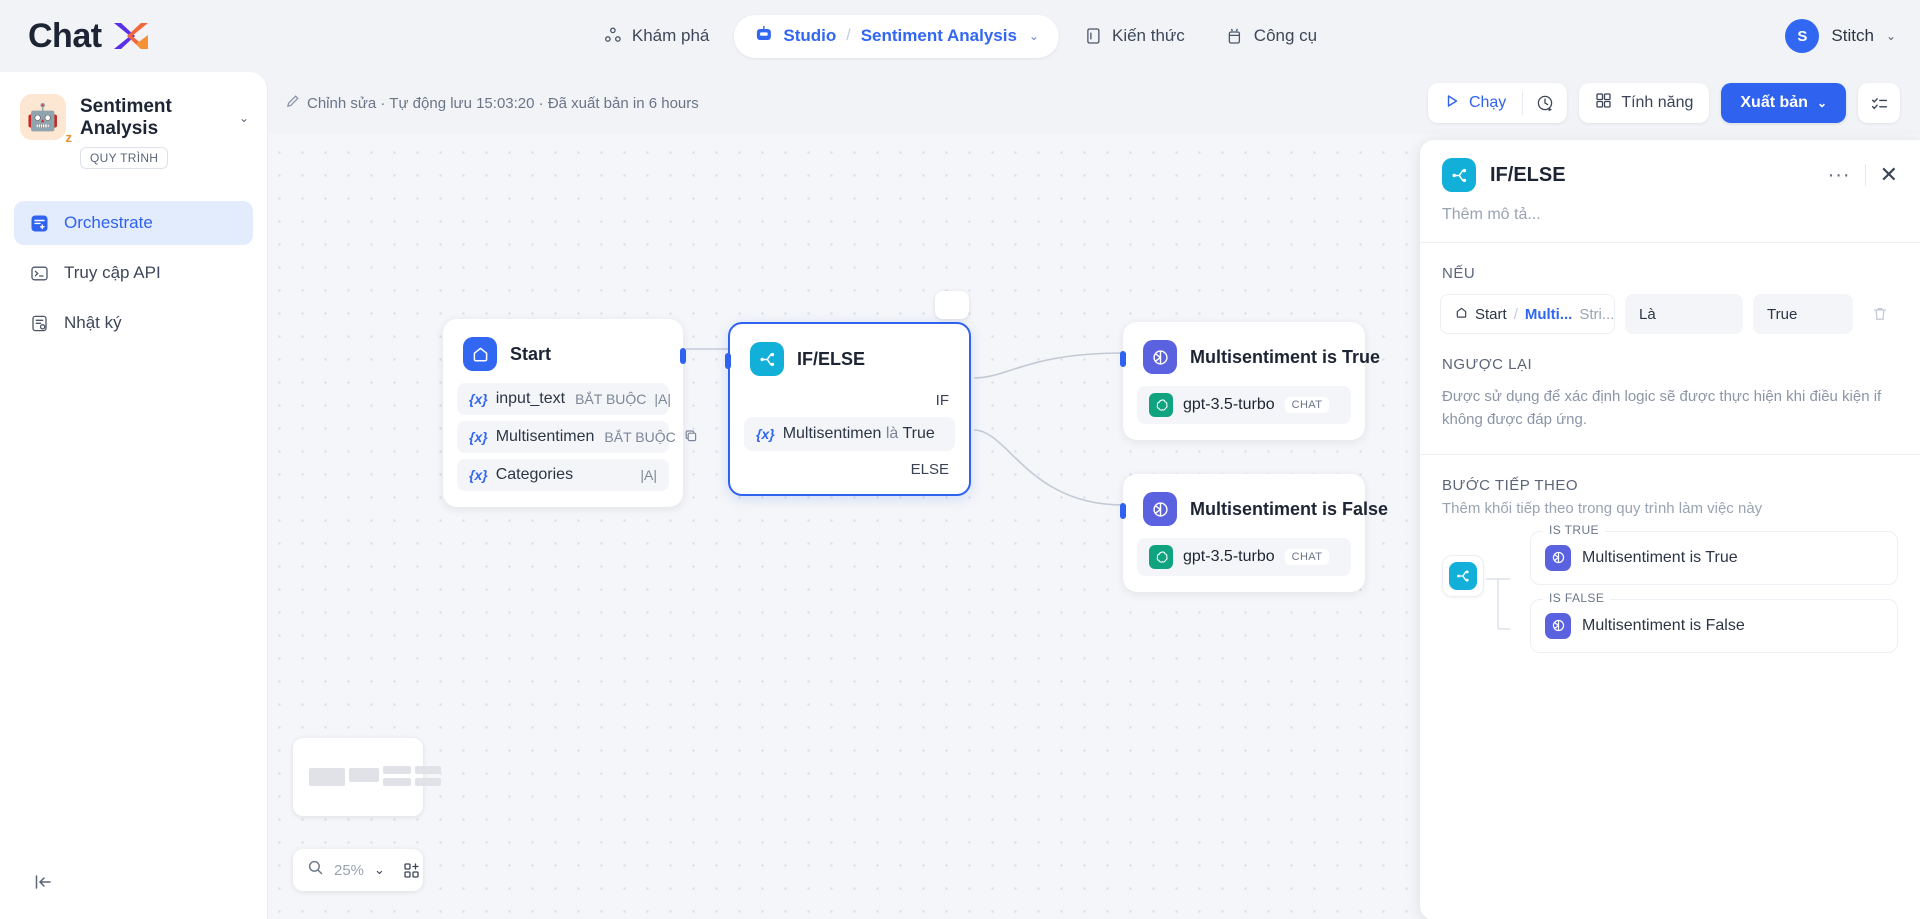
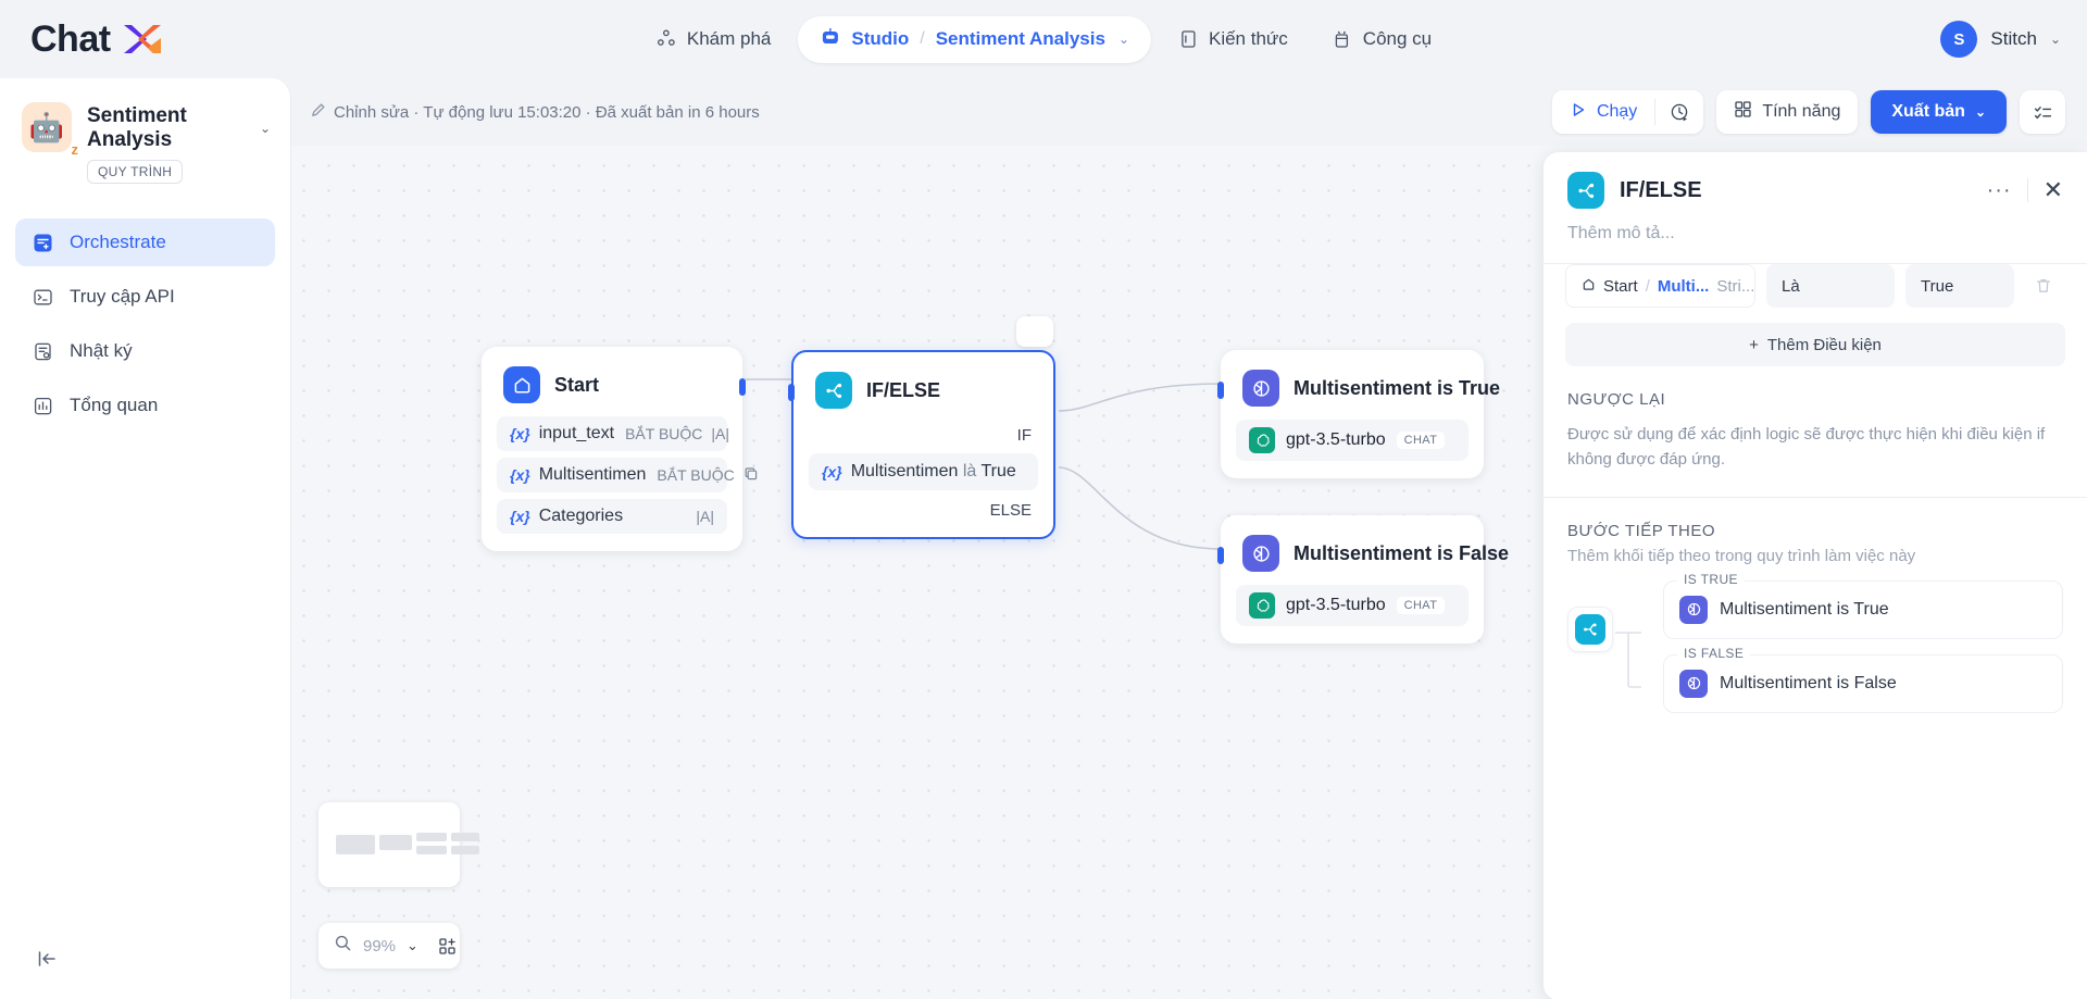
  Chat
  Khám phá
  Studio
  /
  Sentiment Analysis
  ⌄
  Kiến thức
  Công cụ
  S
  Stitch
  ⌄
  🤖
  z
  Sentiment Analysis
  ⌄
  QUY TRÌNH
  Orchestrate
  Truy cập API
  Nhật ký
+ Tổng quan
  Chỉnh sửa · Tự động lưu 15:03:20 · Đã xuất bản in 6 hours
  Chạy
  Tính năng
  Xuất bản
  ⌄
  Start
  {x}
  input_text
  BẮT BUỘC
  |A|
  {x}
  Multisentimen
  BẮT BUỘC
  {x}
  Categories
  |A|
  IF/ELSE
  IF
  {x}
  Multisentimen là True
  ELSE
  Multisentiment is True
  gpt-3.5-turbo
  CHAT
  Multisentiment is False
  gpt-3.5-turbo
  CHAT
- 25%
+ 99%
  ⌄
  IF/ELSE
  ···
  ✕
  Thêm mô tả...
- NẾU
  Start
  /
  Multi...
  Stri...
  Là
  True
+ +
+ Thêm Điều kiện
  NGƯỢC LẠI
  Được sử dụng để xác định logic sẽ được thực hiện khi điều kiện if không được đáp ứng.
  BƯỚC TIẾP THEO
  Thêm khối tiếp theo trong quy trình làm việc này
  IS TRUE
  Multisentiment is True
  IS FALSE
  Multisentiment is False
